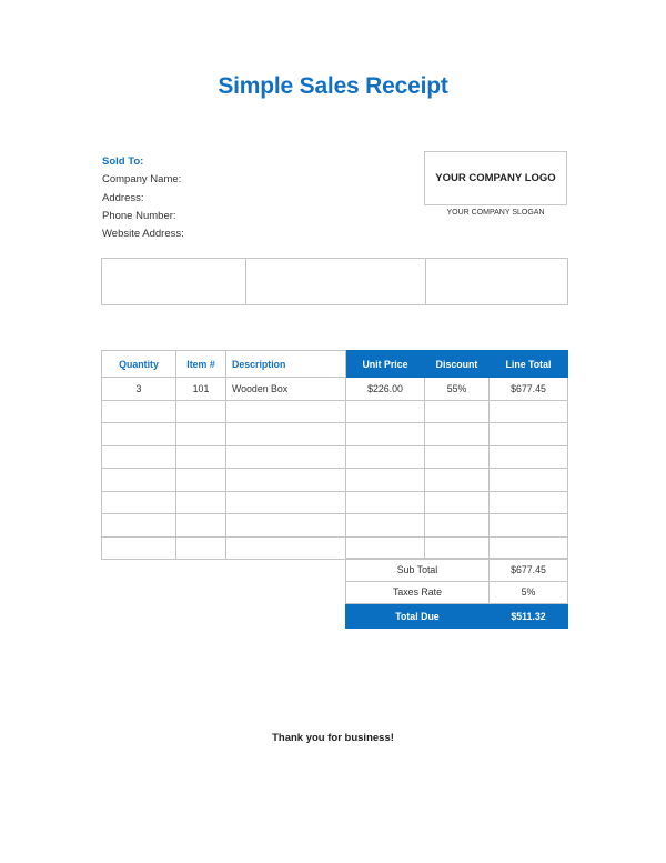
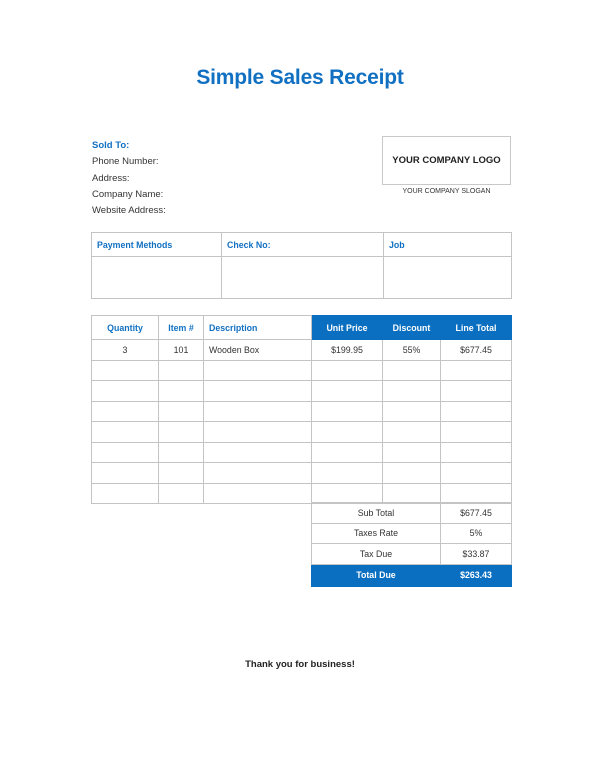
  Simple Sales Receipt
  Sold To:
- Company Name:
+ Phone Number:
  Address:
- Phone Number:
+ Company Name:
  Website Address:
  YOUR COMPANY LOGO
+ Payment Methods	Check No:	Job
  Quantity	Item #	Description	Unit Price	Discount	Line Total
- 3	101	Wooden Box	$226.00	55%	$677.45
+ 3	101	Wooden Box	$199.95	55%	$677.45
  Sub Total	$677.45
  Taxes Rate	5%
+ Tax Due	$33.87
- Total Due	$511.32
+ Total Due	$263.43
  Thank you for business!
